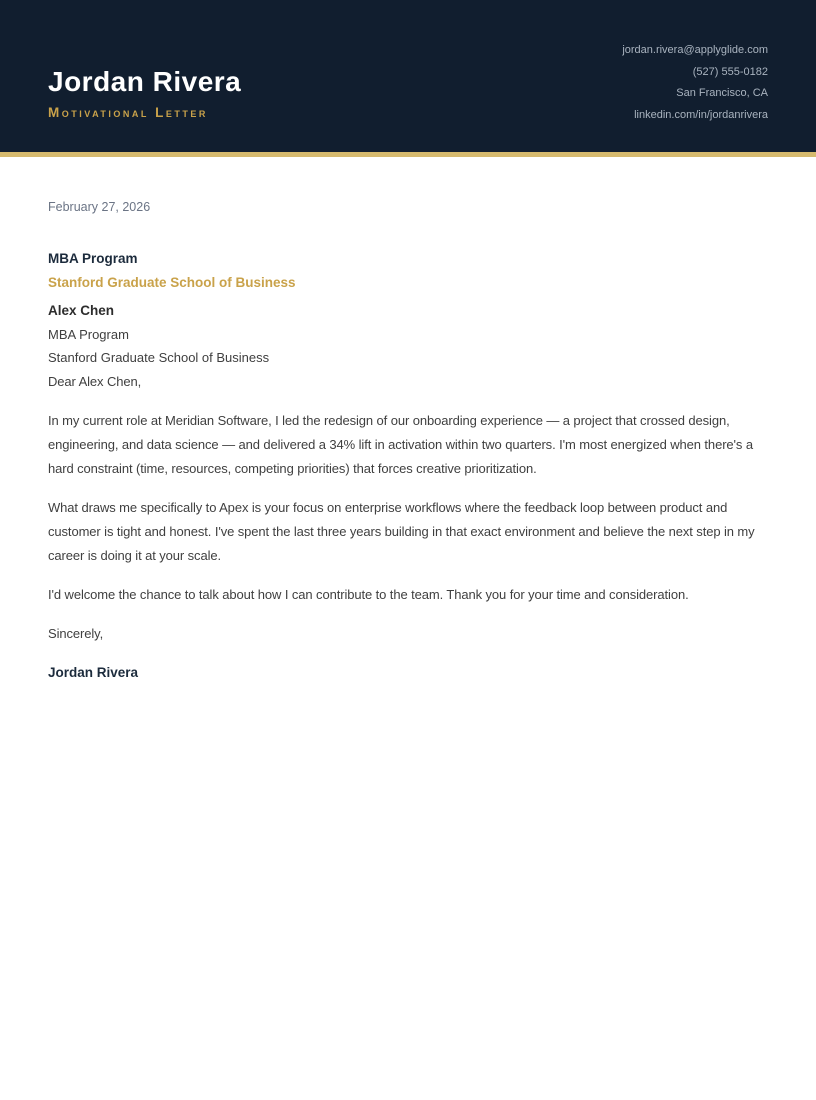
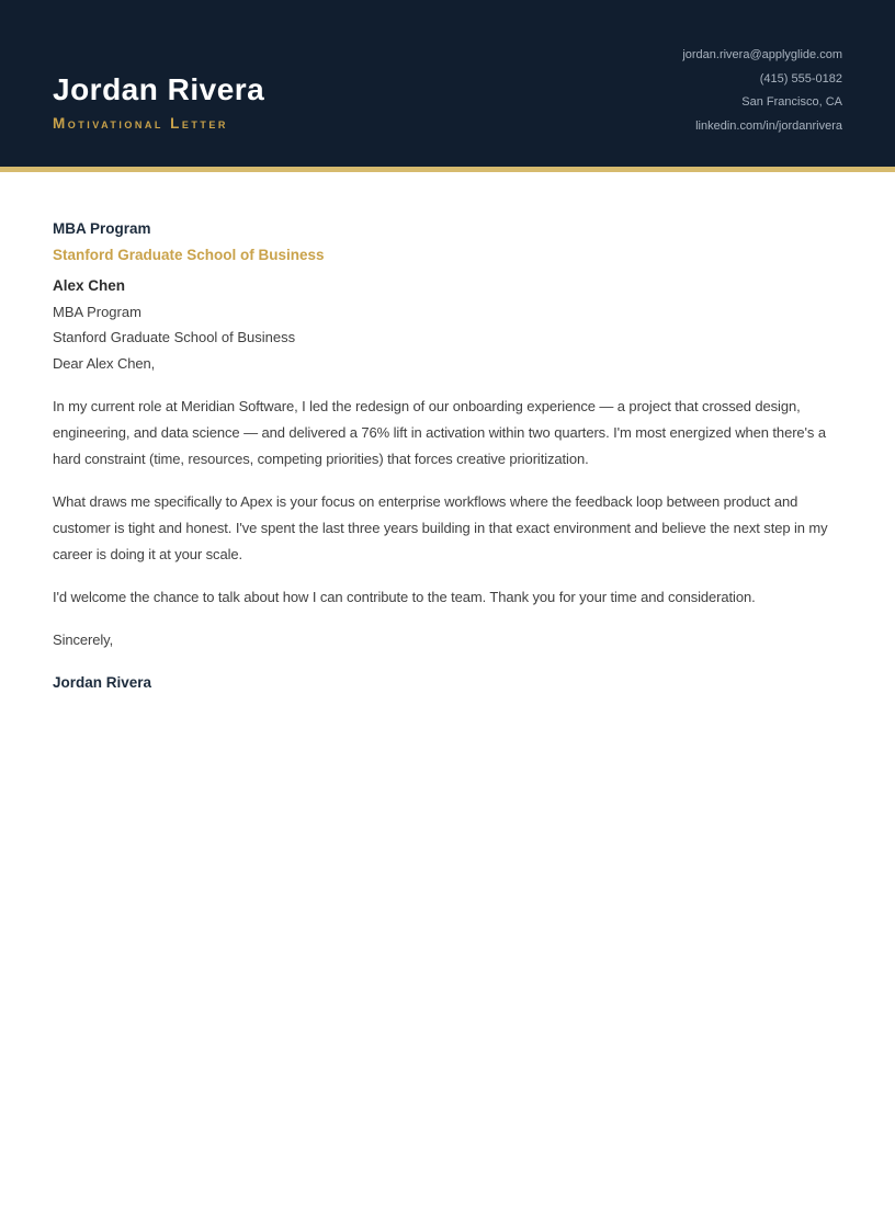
  Jordan Rivera
  Motivational Letter
  jordan.rivera@applyglide.com
- (527) 555-0182
+ (415) 555-0182
  San Francisco, CA
  linkedin.com/in/jordanrivera
- February 27, 2026
  MBA Program
  Stanford Graduate School of Business
  Alex Chen
  MBA Program
  Stanford Graduate School of Business
  Dear Alex Chen,
- In my current role at Meridian Software, I led the redesign of our onboarding experience — a project that crossed design, engineering, and data science — and delivered a 34% lift in activation within two quarters. I'm most energized when there's a hard constraint (time, resources, competing priorities) that forces creative prioritization.
+ In my current role at Meridian Software, I led the redesign of our onboarding experience — a project that crossed design, engineering, and data science — and delivered a 76% lift in activation within two quarters. I'm most energized when there's a hard constraint (time, resources, competing priorities) that forces creative prioritization.
  What draws me specifically to Apex is your focus on enterprise workflows where the feedback loop between product and customer is tight and honest. I've spent the last three years building in that exact environment and believe the next step in my career is doing it at your scale.
  I'd welcome the chance to talk about how I can contribute to the team. Thank you for your time and consideration.
  Sincerely,
  Jordan Rivera
